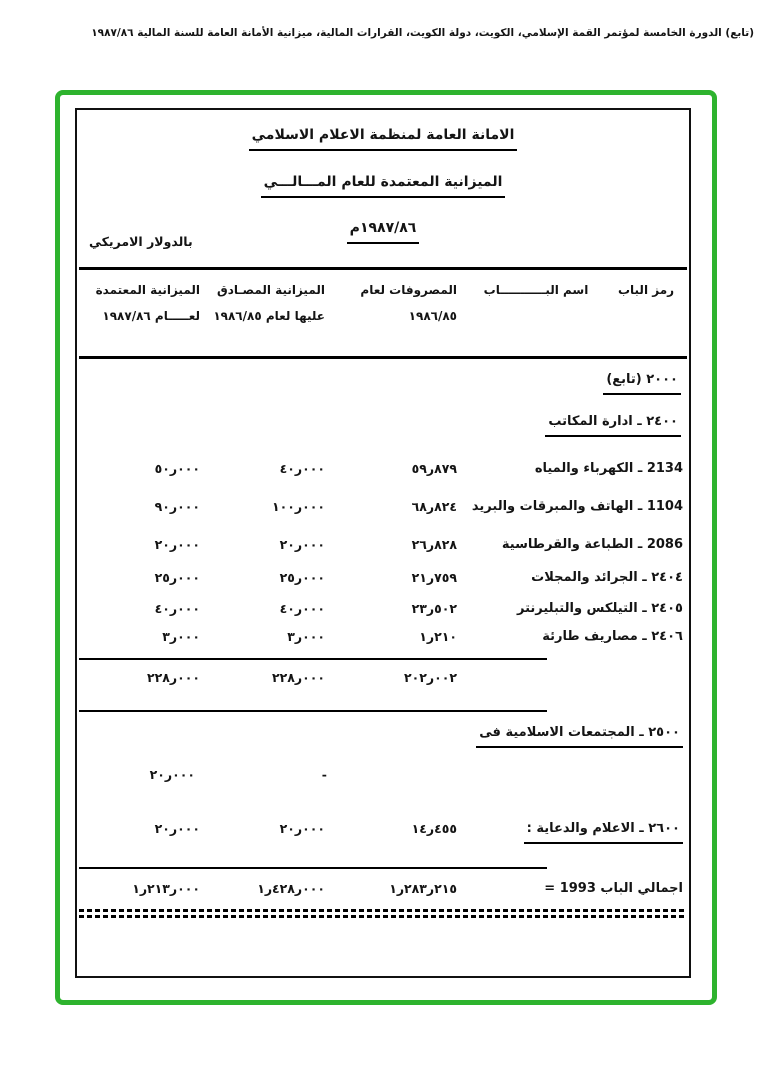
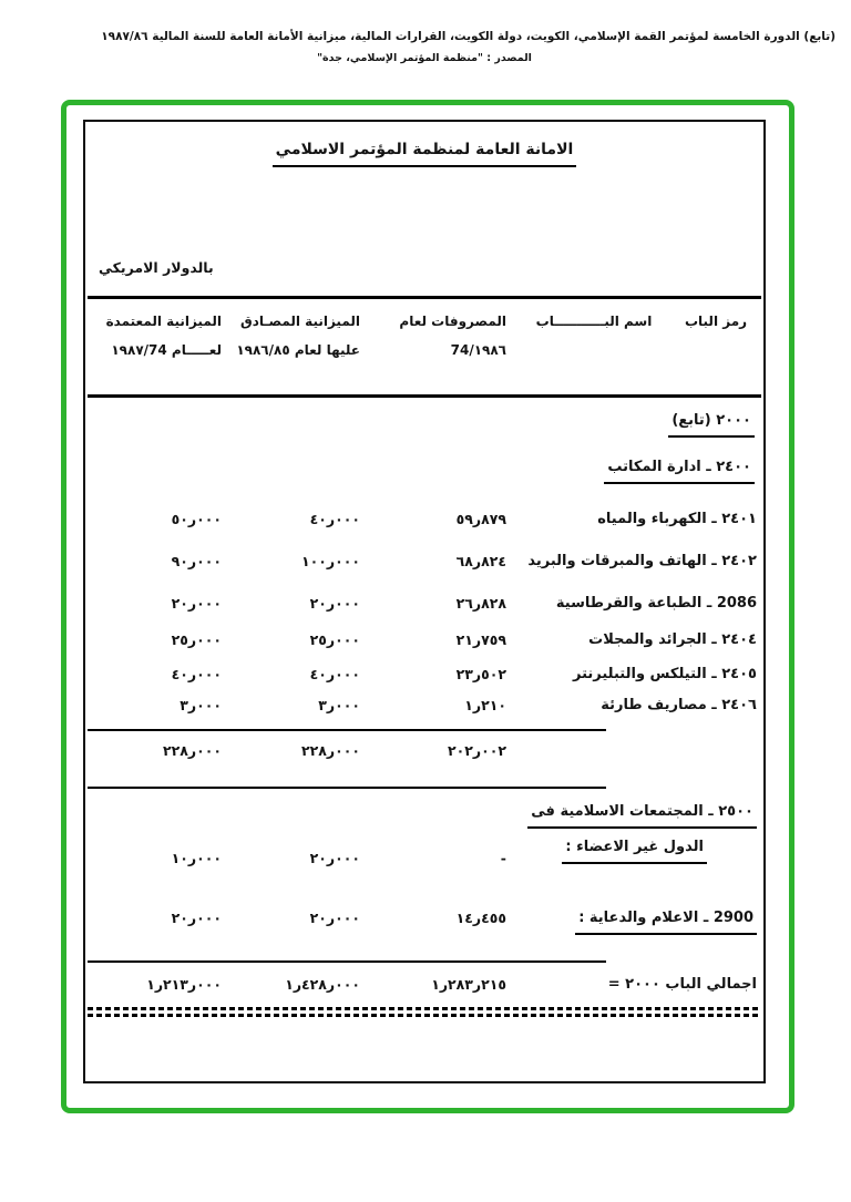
  (تابع) الدورة الخامسة لمؤتمر القمة الإسلامي، الكويت، دولة الكويت، القرارات المالية، ميزانية الأمانة العامة للسنة المالية ١٩٨٧/٨٦
+ المصدر : "منظمة المؤتمر الإسلامي، جدة"
- الامانة العامة لمنظمة الاعلام الاسلامي
+ الامانة العامة لمنظمة المؤتمر الاسلامي
- الميزانية المعتمدة للعام المـــالـــي
- ١٩٨٧/٨٦م
  بالدولار الامريكي
  رمز الباب
  اسم البـــــــــــاب
  المصروفات لعام
- ١٩٨٦/٨٥
+ ١٩٨٦/74
  الميزانية المصـادق
  عليها لعام ١٩٨٦/٨٥
  الميزانية المعتمدة
- لعـــــام ١٩٨٧/٨٦
+ لعـــــام ١٩٨٧/74
  ٢٠٠٠ (تابع)
  ٢٤٠٠ ـ ادارة المكاتب
- 2134 ـ الكهرباء والمياه
+ ٢٤٠١ ـ الكهرباء والمياه
  ٥٩ر٨٧٩
  ٤٠ر٠٠٠
  ٥٠ر٠٠٠
- 1104 ـ الهاتف والمبرقات والبريد
+ ٢٤٠٢ ـ الهاتف والمبرقات والبريد
  ٦٨ر٨٢٤
  ١٠٠ر٠٠٠
  ٩٠ر٠٠٠
  2086 ـ الطباعة والقرطاسية
  ٢٦ر٨٢٨
  ٢٠ر٠٠٠
  ٢٠ر٠٠٠
  ٢٤٠٤ ـ الجرائد والمجلات
  ٢١ر٧٥٩
  ٢٥ر٠٠٠
  ٢٥ر٠٠٠
  ٢٤٠٥ ـ التيلكس والتبليرنتر
  ٢٣ر٥٠٢
  ٤٠ر٠٠٠
  ٤٠ر٠٠٠
  ٢٤٠٦ ـ مصاريف طارئة
  ١ر٢١٠
  ٣ر٠٠٠
  ٣ر٠٠٠
  ٢٠٢ر٠٠٢
  ٢٢٨ر٠٠٠
  ٢٢٨ر٠٠٠
  ٢٥٠٠ ـ المجتمعات الاسلامية فى
+ الدول غير الاعضاء :
  -
  ٢٠ر٠٠٠
+ ١٠ر٠٠٠
- ٢٦٠٠ ـ الاعلام والدعاية :
+ 2900 ـ الاعلام والدعاية :
  ١٤ر٤٥٥
  ٢٠ر٠٠٠
  ٢٠ر٠٠٠
- اجمالي الباب 1993 =
+ اجمالي الباب ٢٠٠٠ =
  ١ر٢٨٣ر٢١٥
  ١ر٤٢٨ر٠٠٠
  ١ر٢١٣ر٠٠٠
